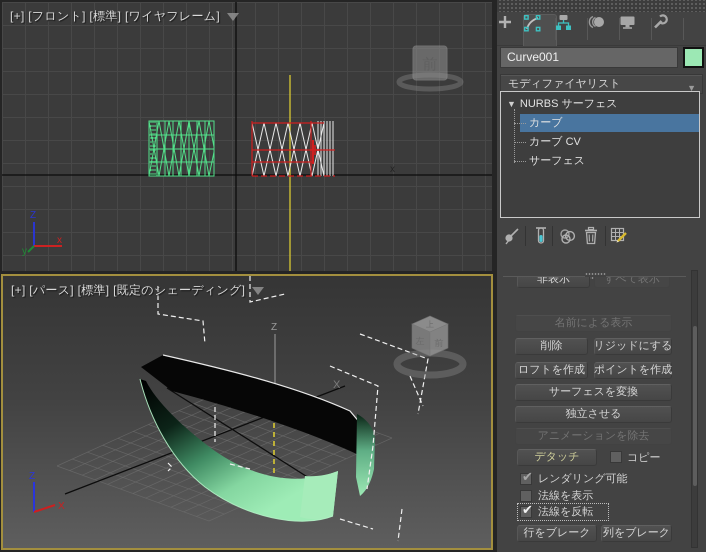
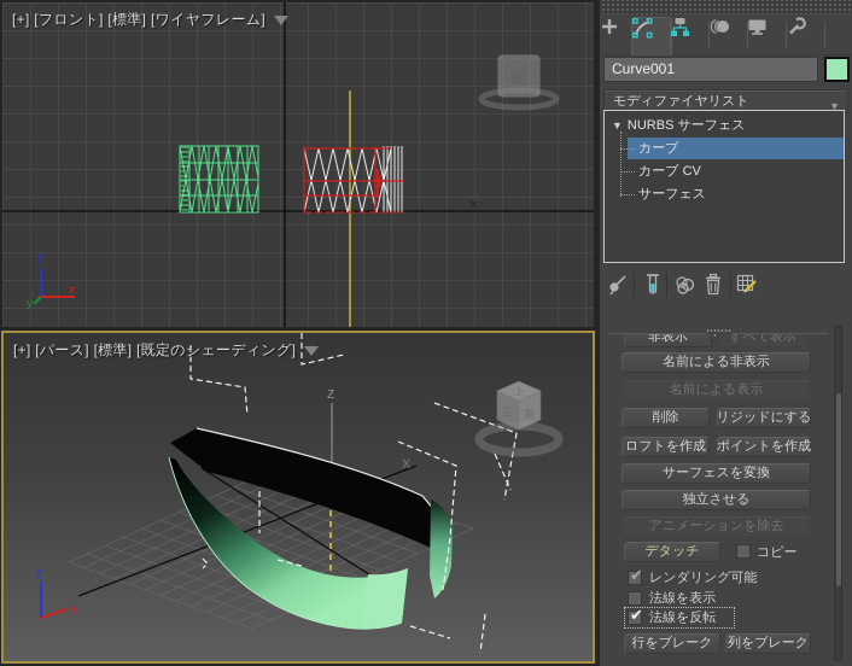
  [+] [フロント] [標準] [ワイヤフレーム]
  x
  Z
  x
  y
  [+] [パース] [標準] [既定のシェーディング]
  X
  Z
  Z
  X
  Curve001
  モディファイヤリスト
  ▼
  ▼ NURBS サーフェス
  カーブ
  カーブ CV
  サーフェス
  非表示
  すべて表示
+ 名前による非表示
  名前による表示
  削除
  リジッドにする
  ロフトを作成
  ポイントを作成
  サーフェスを変換
  独立させる
  アニメーションを除去
  デタッチ
  コピー
  ✔
  レンダリング可能
  法線を表示
  ✔
  法線を反転
  行をブレーク
  列をブレーク
